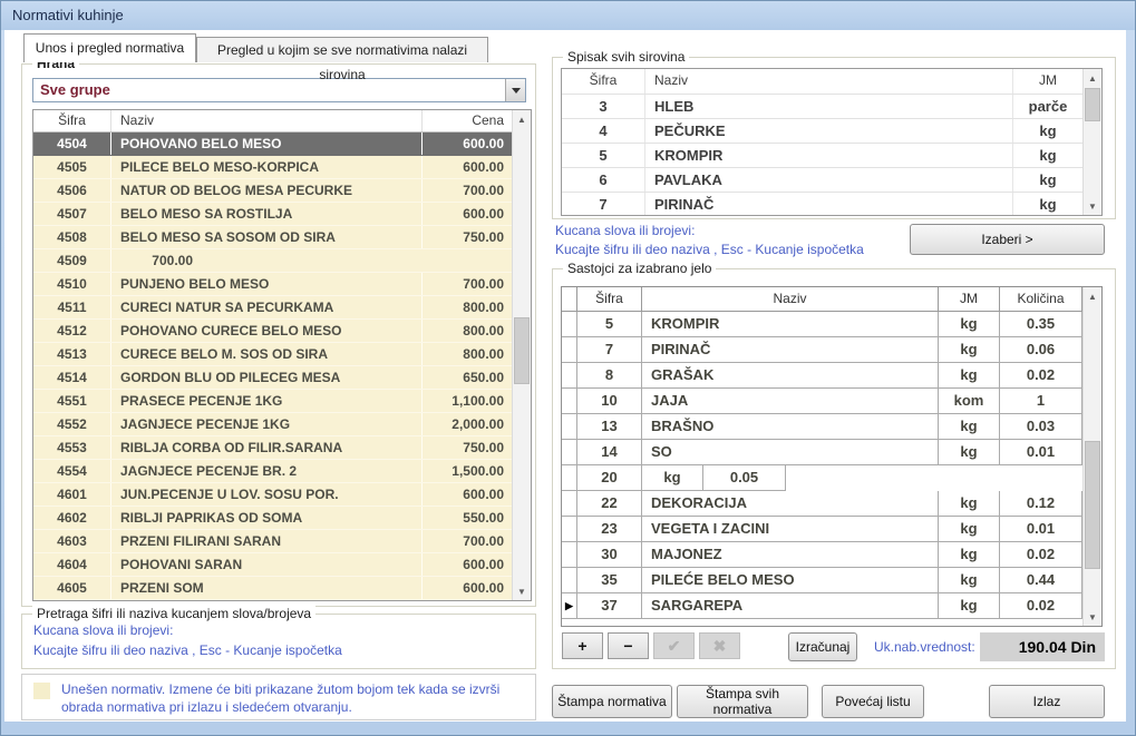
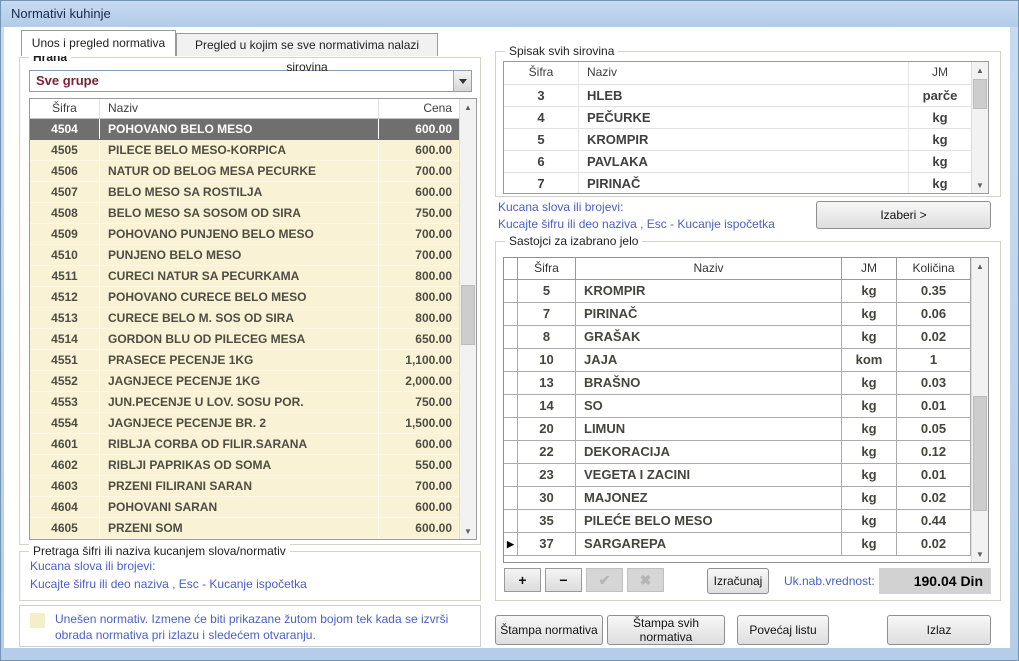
  Normativi kuhinje
  Unos i pregled normativa
  Pregled u kojim se sve normativima nalazi sirovina
  Hrana
  Sve grupe
  Šifra
  Naziv
  Cena
  4504
  POHOVANO BELO MESO
  600.00
  4505
  PILECE BELO MESO-KORPICA
  600.00
  4506
  NATUR OD BELOG MESA PECURKE
  700.00
  4507
  BELO MESO SA ROSTILJA
  600.00
  4508
  BELO MESO SA SOSOM OD SIRA
  750.00
  4509
+ POHOVANO PUNJENO BELO MESO
  700.00
  4510
  PUNJENO BELO MESO
  700.00
  4511
  CURECI NATUR SA PECURKAMA
  800.00
  4512
  POHOVANO CURECE BELO MESO
  800.00
  4513
  CURECE BELO M. SOS OD SIRA
  800.00
  4514
  GORDON BLU OD PILECEG MESA
  650.00
  4551
  PRASECE PECENJE 1KG
  1,100.00
  4552
  JAGNJECE PECENJE 1KG
  2,000.00
  4553
- RIBLJA CORBA OD FILIR.SARANA
+ JUN.PECENJE U LOV. SOSU POR.
  750.00
  4554
  JAGNJECE PECENJE BR. 2
  1,500.00
  4601
- JUN.PECENJE U LOV. SOSU POR.
+ RIBLJA CORBA OD FILIR.SARANA
  600.00
  4602
  RIBLJI PAPRIKAS OD SOMA
  550.00
  4603
  PRZENI FILIRANI SARAN
  700.00
  4604
  POHOVANI SARAN
  600.00
  4605
  PRZENI SOM
  600.00
  ▲
  ▼
- Pretraga šifri ili naziva kucanjem slova/brojeva
+ Pretraga šifri ili naziva kucanjem slova/normativ
  Kucana slova ili brojevi:
  Kucajte šifru ili deo naziva , Esc - Kucanje ispočetka
  Unešen normativ. Izmene će biti prikazane žutom bojom tek kada se izvrši obrada normativa pri izlazu i sledećem otvaranju.
  Spisak svih sirovina
  Šifra
  Naziv
  JM
  3
  HLEB
  parče
  4
  PEČURKE
  kg
  5
  KROMPIR
  kg
  6
  PAVLAKA
  kg
  7
  PIRINAČ
  kg
  ▲
  ▼
  Kucana slova ili brojevi:
  Kucajte šifru ili deo naziva , Esc - Kucanje ispočetka
  Izaberi >
  Sastojci za izabrano jelo
  Šifra
  Naziv
  JM
  Količina
  5
  KROMPIR
  kg
  0.35
  7
  PIRINAČ
  kg
  0.06
  8
  GRAŠAK
  kg
  0.02
  10
  JAJA
  kom
  1
  13
  BRAŠNO
  kg
  0.03
  14
  SO
  kg
  0.01
  20
+ LIMUN
  kg
  0.05
  22
  DEKORACIJA
  kg
  0.12
  23
  VEGETA I ZACINI
  kg
  0.01
  30
  MAJONEZ
  kg
  0.02
  35
  PILEĆE BELO MESO
  kg
  0.44
  ▶
  37
  SARGAREPA
  kg
  0.02
  ▲
  ▼
  +
  −
  ✔
  ✖
  Izračunaj
  Uk.nab.vrednost:
  190.04 Din
  Štampa normativa
  Štampa svih normativa
  Povećaj listu
  Izlaz
